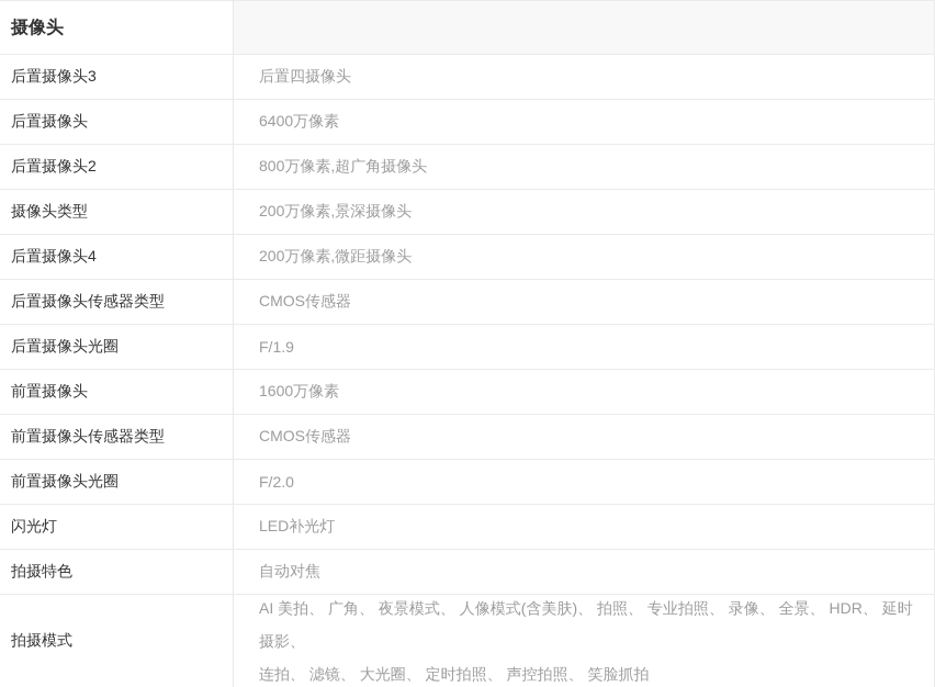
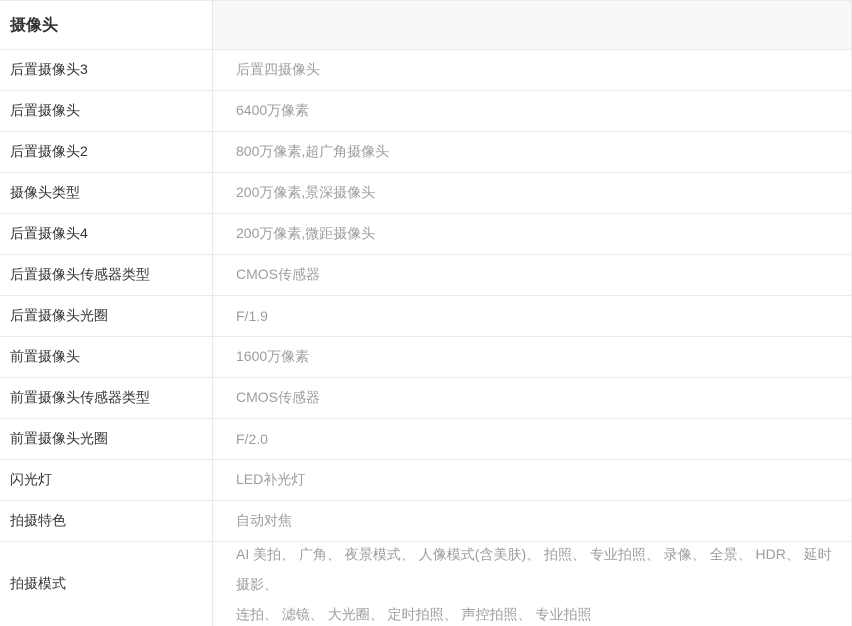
  摄像头
  后置摄像头3
  后置四摄像头
  后置摄像头
  6400万像素
  后置摄像头2
  800万像素,超广角摄像头
  摄像头类型
  200万像素,景深摄像头
  后置摄像头4
  200万像素,微距摄像头
  后置摄像头传感器类型
  CMOS传感器
  后置摄像头光圈
  F/1.9
  前置摄像头
  1600万像素
  前置摄像头传感器类型
  CMOS传感器
  前置摄像头光圈
  F/2.0
  闪光灯
  LED补光灯
  拍摄特色
  自动对焦
  拍摄模式
  AI 美拍、 广角、 夜景模式、 人像模式(含美肤)、 拍照、 专业拍照、 录像、 全景、 HDR、 延时摄影、
- 连拍、 滤镜、 大光圈、 定时拍照、 声控拍照、 笑脸抓拍
+ 连拍、 滤镜、 大光圈、 定时拍照、 声控拍照、 专业拍照
